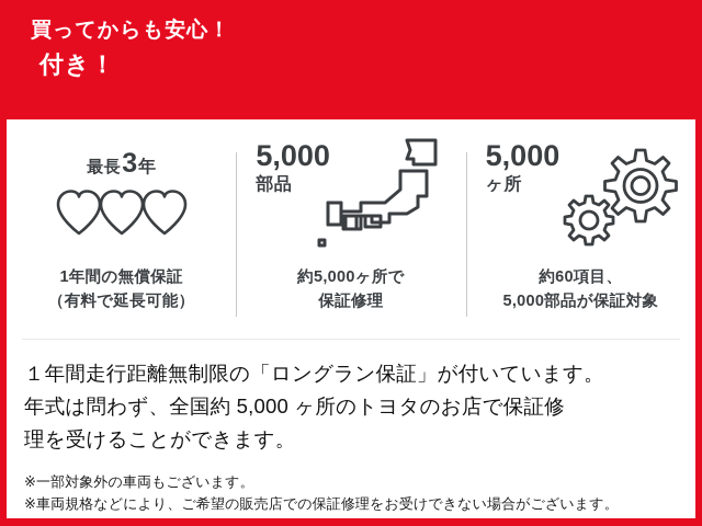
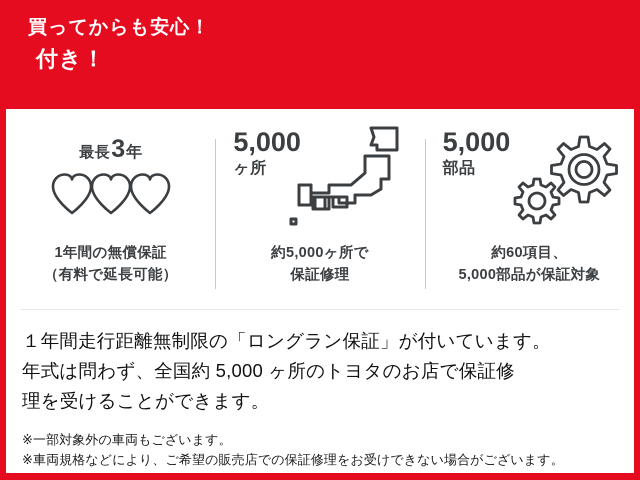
  買ってからも安心！
  付き！
  最長
  3
  年
  1年間の無償保証
  （有料で延長可能）
  5,000
- 部品
+ ヶ所
  約5,000ヶ所で
  保証修理
  5,000
- ヶ所
+ 部品
  約60項目、
  5,000部品が保証対象
  １年間走行距離無制限の「ロングラン保証」が付いています。
  年式は問わず、全国約 5,000 ヶ所のトヨタのお店で保証修
  理を受けることができます。
  ※一部対象外の車両もございます。
  ※車両規格などにより、ご希望の販売店での保証修理をお受けできない場合がございます。
